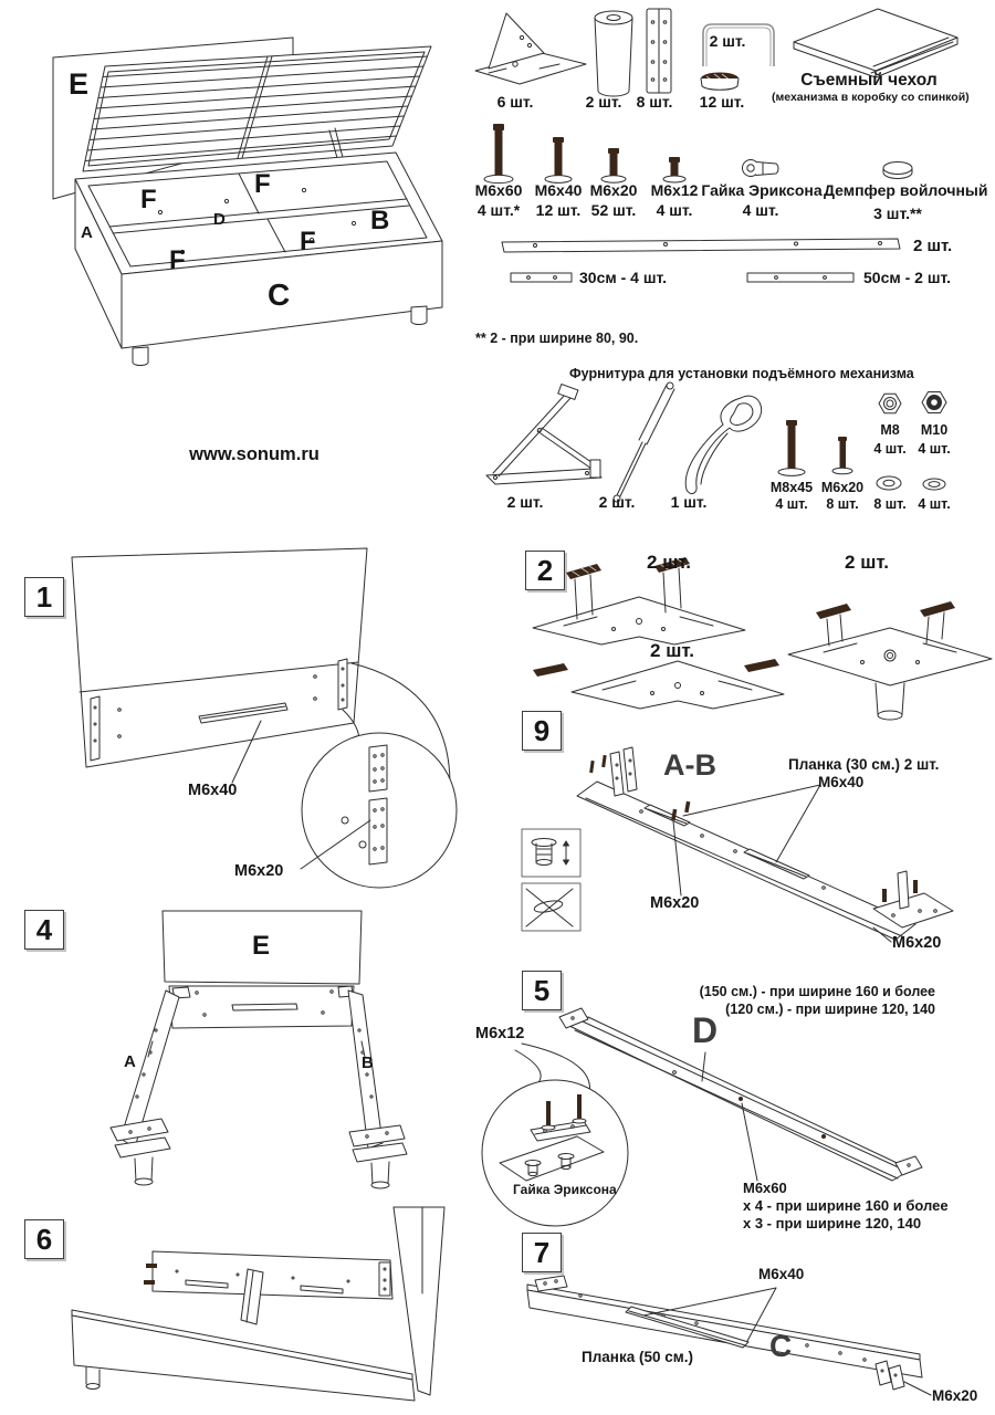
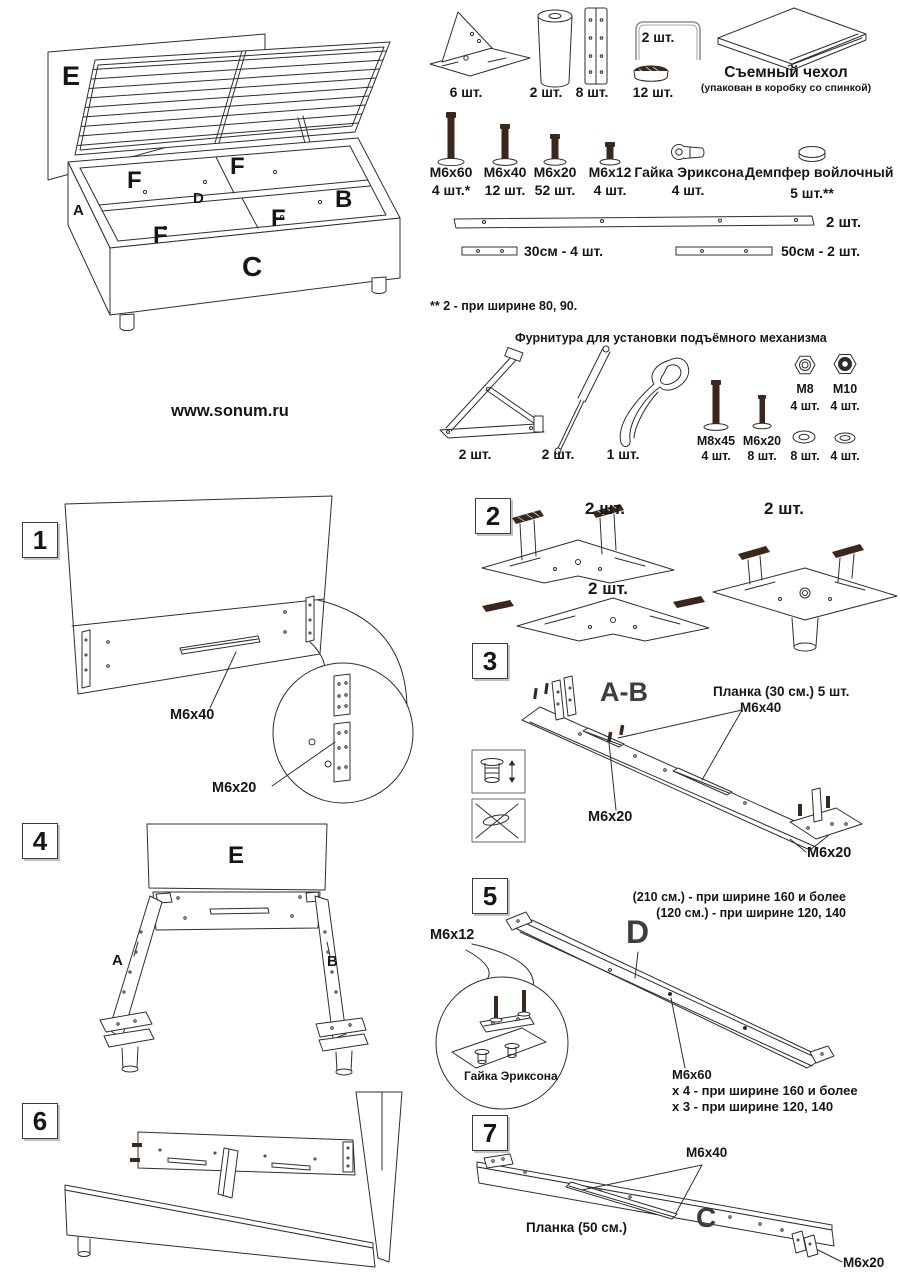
  E
  F
  F
  F
  F
  A
  B
  C
  D
  6 шт.
  2 шт.
  8 шт.
  2 шт.
  12 шт.
  Съемный чехол
- (механизма в коробку со спинкой)
+ (упакован в коробку со спинкой)
  М6х60
  4 шт.*
  М6х40
  12 шт.
  М6х20
  52 шт.
  М6х12
  4 шт.
  Гайка Эриксона
  4 шт.
  Демпфер войлочный
- 3 шт.**
+ 5 шт.**
  2 шт.
  30см - 4 шт.
  50см - 2 шт.
  ** 2 - при ширине 80, 90.
  www.sonum.ru
  Фурнитура для установки подъёмного механизма
  2 шт.
  2 шт.
  1 шт.
  М8х45
  4 шт.
  М6х20
  8 шт.
  М8
  4 шт.
  М10
  4 шт.
  8 шт.
  4 шт.
  1
  М6х40
  М6х20
  2
  2 шт.
  2 шт.
  2 шт.
- 9
+ 3
  A-B
- Планка (30 см.) 2 шт.
+ Планка (30 см.) 5 шт.
  М6х40
  М6х20
  М6х20
  4
  E
  A
  B
  5
- (150 см.) - при ширине 160 и более
+ (210 см.) - при ширине 160 и более
  (120 см.) - при ширине 120, 140
  D
  М6х12
  Гайка Эриксона
  М6х60
  х 4 - при ширине 160 и более
  х 3 - при ширине 120, 140
  6
  7
  М6х40
  Планка (50 см.)
  C
  М6х20
